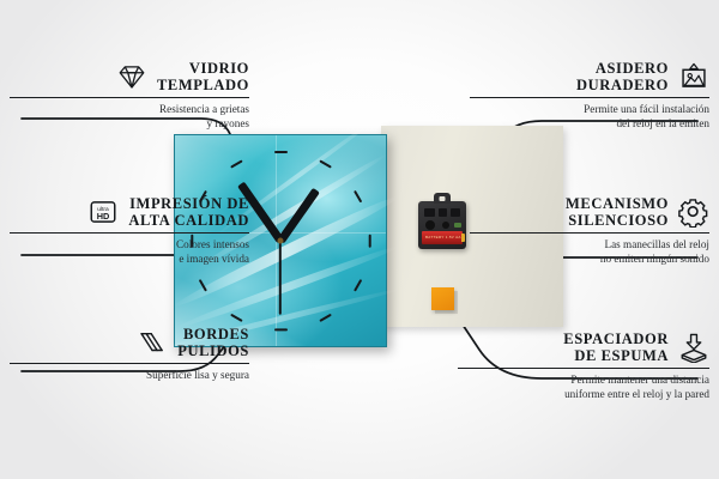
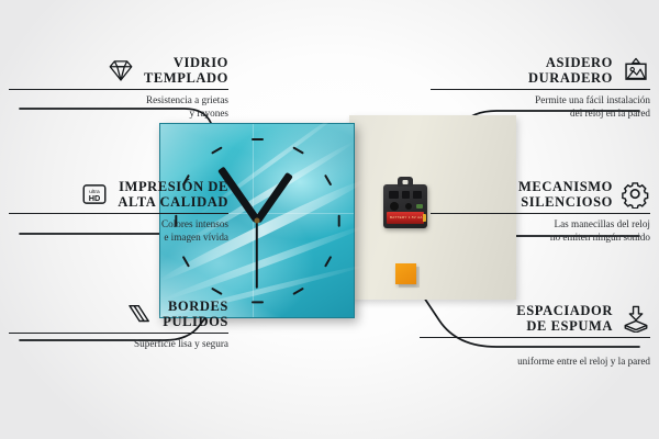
  VIDRIO
  TEMPLADO
  Resistencia a grietas
  y rayones
  HD
  IMPRESIÓN DE
  ALTA CALIDAD
  Colores intensos
  e imagen vívida
  BORDES
  PULIDOS
  Superficie lisa y segura
  ASIDERO
  DURADERO
  Permite una fácil instalación
- del reloj en la emiten
+ del reloj en la pared
  MECANISMO
  SILENCIOSO
  Las manecillas del reloj
  no emiten ningún sonido
  ESPACIADOR
  DE ESPUMA
- Permite mantener una distancia
  uniforme entre el reloj y la pared
